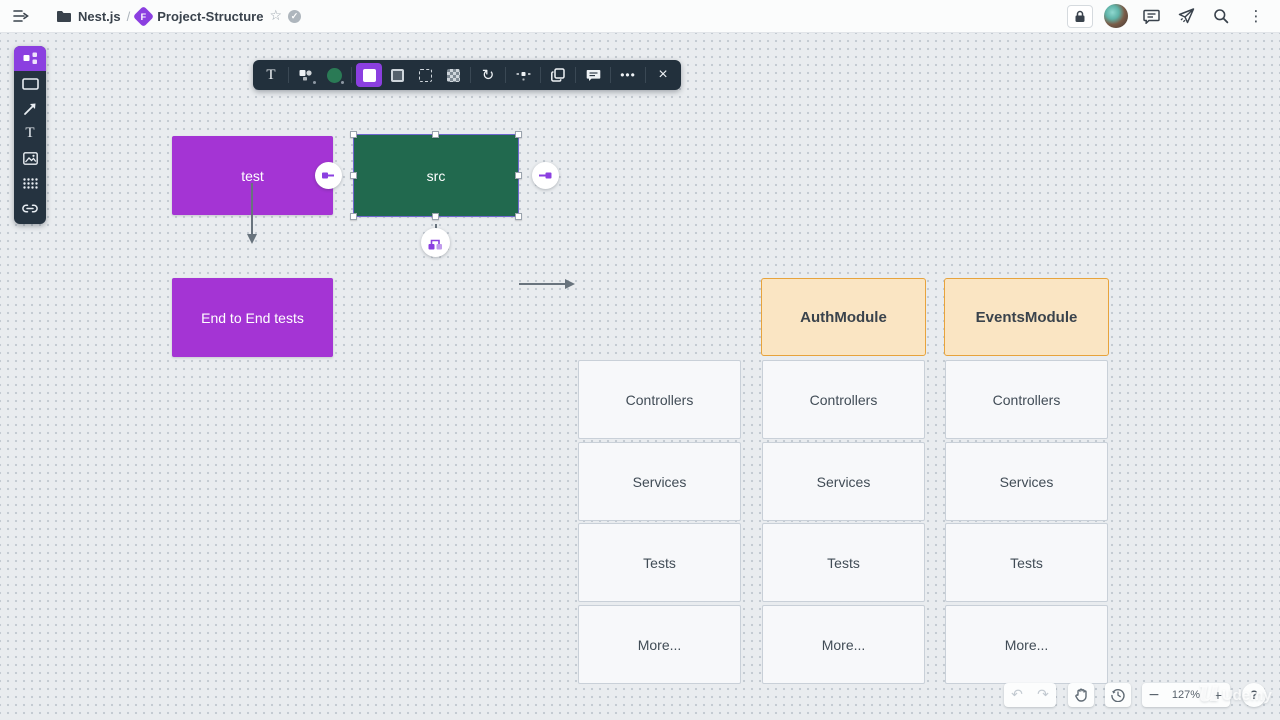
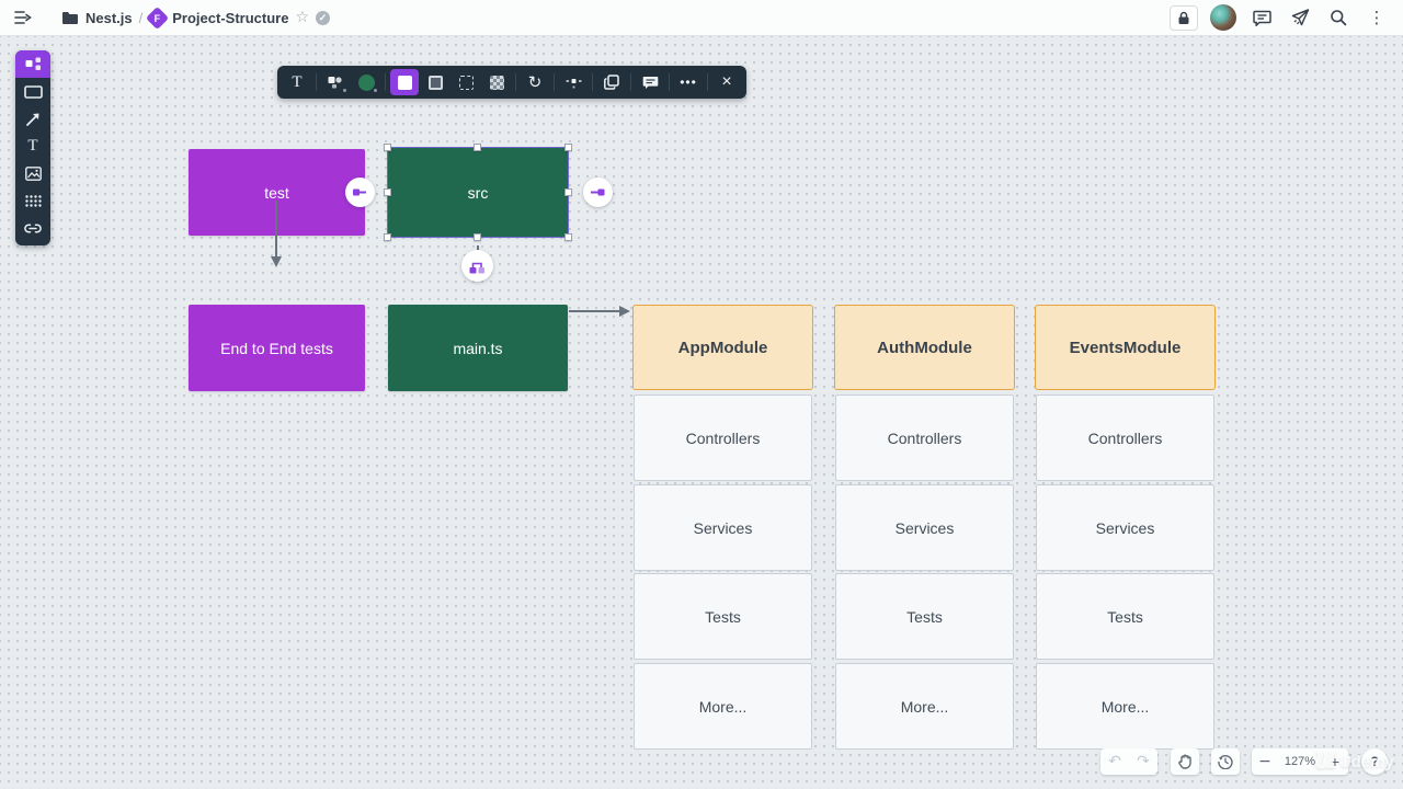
  Nest.js
  /
  Project-Structure
  ☆
  ✓
  ⋮
  test
  src
  End to End tests
+ main.ts
+ AppModule
  Controllers
  Services
  Tests
  More...
  AuthModule
  Controllers
  Services
  Tests
  More...
  EventsModule
  Controllers
  Services
  Tests
  More...
  T
  T
  ↻
  •••
  ×
  ↶
  ↷
  −
  127%
  +
  ?
  u
  Udemy
